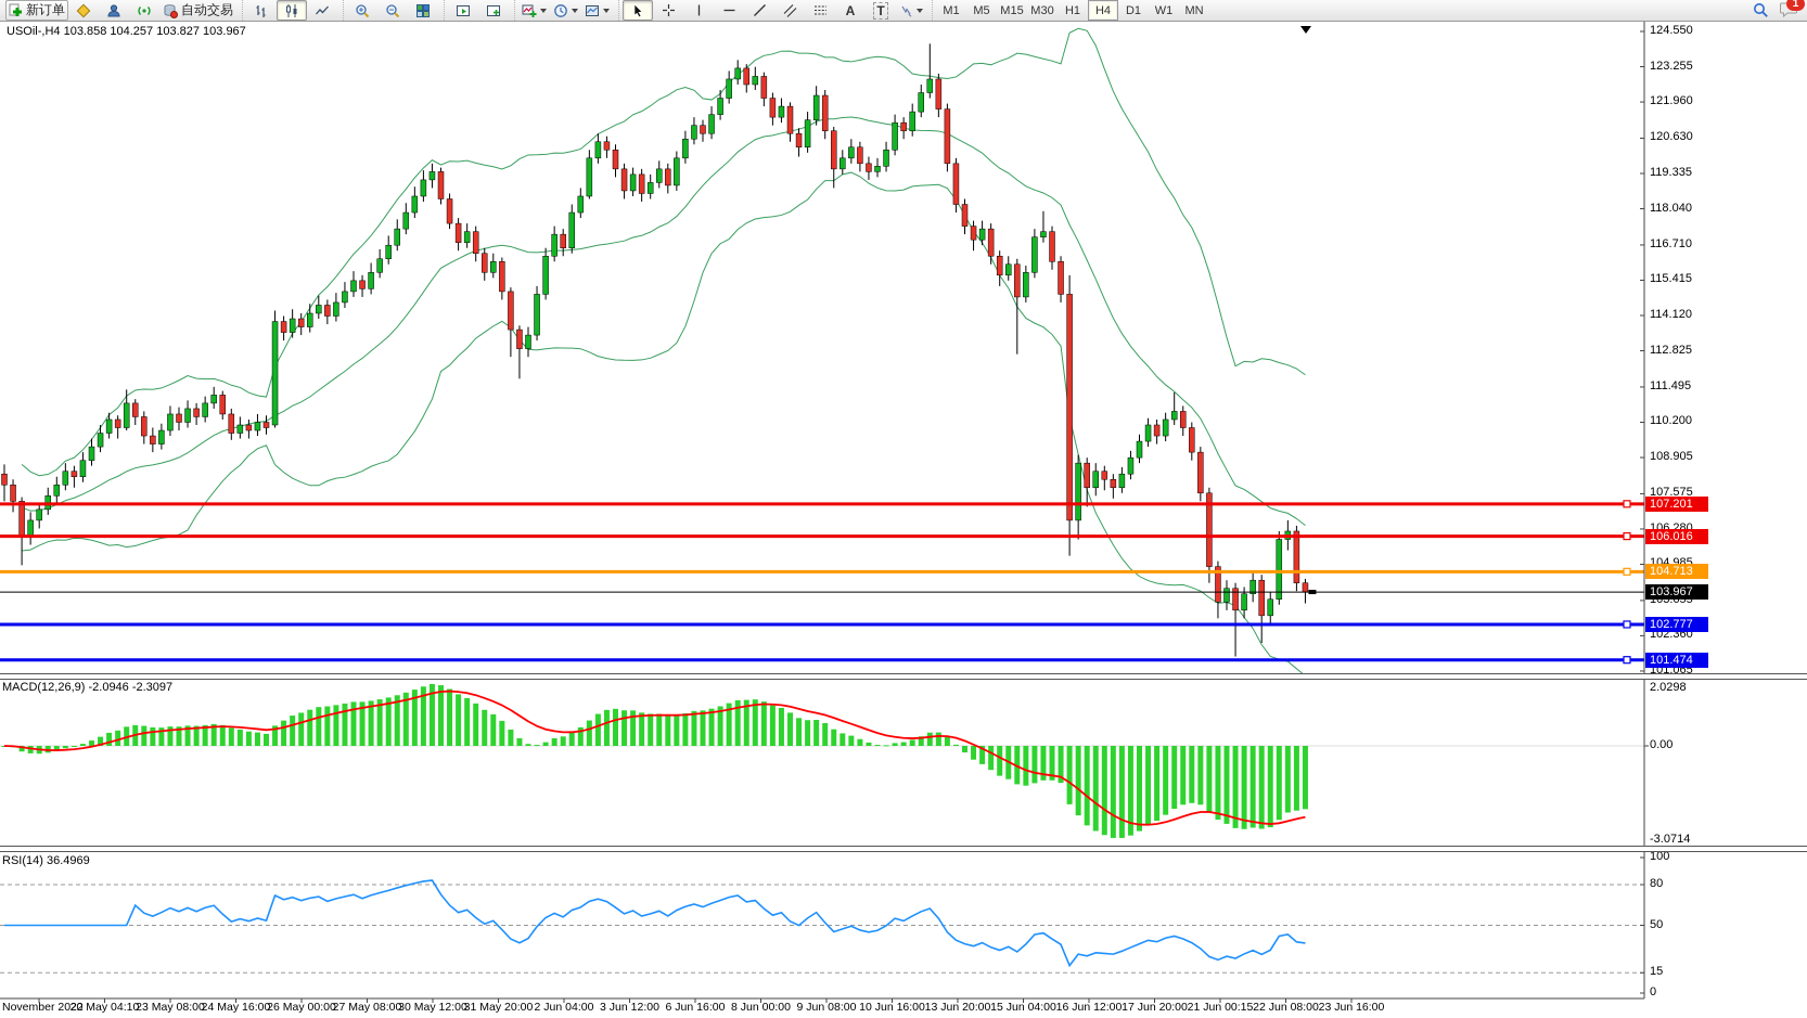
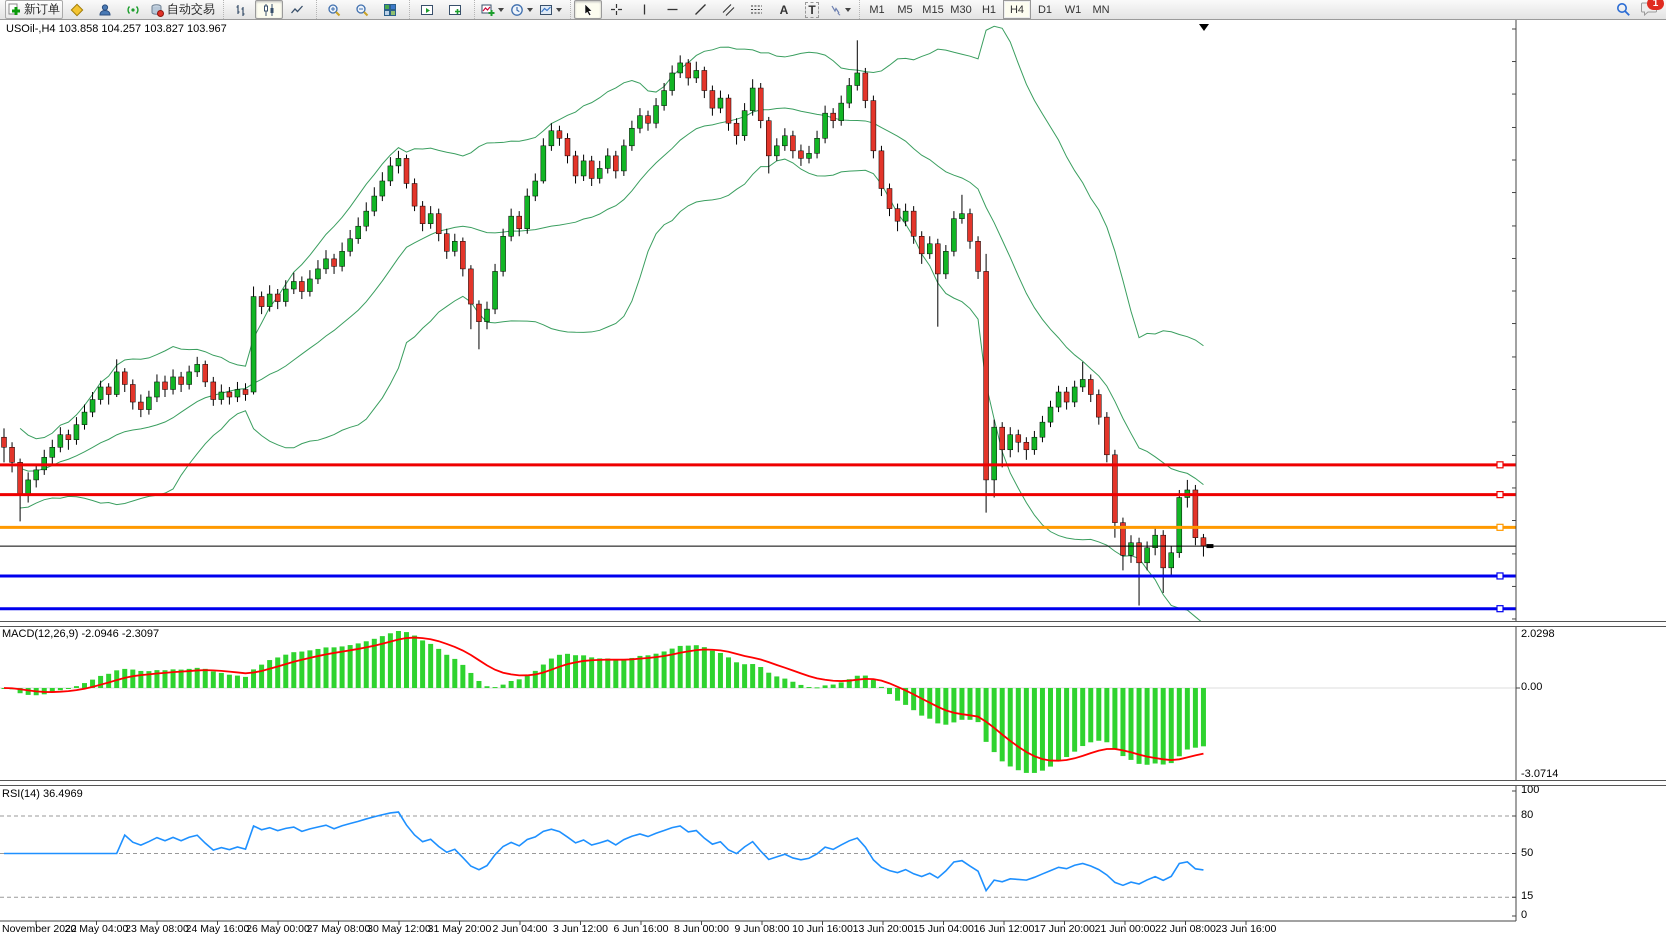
  新订单
  自动交易
  A
  T
  M1
  M5
  M15
  M30
  H1
  H4
  D1
  W1
  MN
  1
  USOil-,H4 103.858 104.257 103.827 103.967
  MACD(12,26,9) -2.0946 -2.3097
  RSI(14) 36.4969
- 124.550
- 123.255
- 121.960
- 120.630
- 119.335
- 118.040
- 116.710
- 115.415
- 114.120
- 112.825
- 111.495
- 110.200
- 108.905
- 107.575
- 102.360
- 101.065
- 107.201
- 106.016
- 104.713
- 103.967
- 102.777
- 101.474
  November 2022
- 20 May 04:10
+ 20 May 04:00
  23 May 08:00
  24 May 16:00
  26 May 00:00
  27 May 08:00
  30 May 12:00
  31 May 20:00
  2 Jun 04:00
  3 Jun 12:00
  6 Jun 16:00
  8 Jun 00:00
  9 Jun 08:00
  10 Jun 16:00
  13 Jun 20:00
  15 Jun 04:00
  16 Jun 12:00
  17 Jun 20:00
- 21 Jun 00:15
+ 21 Jun 00:00
  22 Jun 08:00
  23 Jun 16:00
  2.0298
  0.00
  -3.0714
  100
  80
  50
  15
  0
